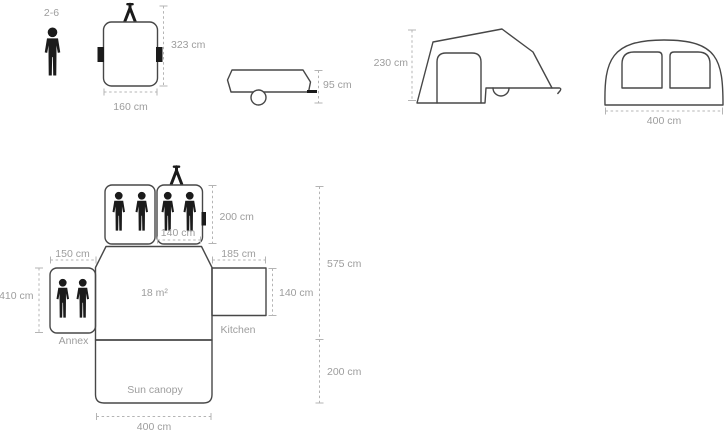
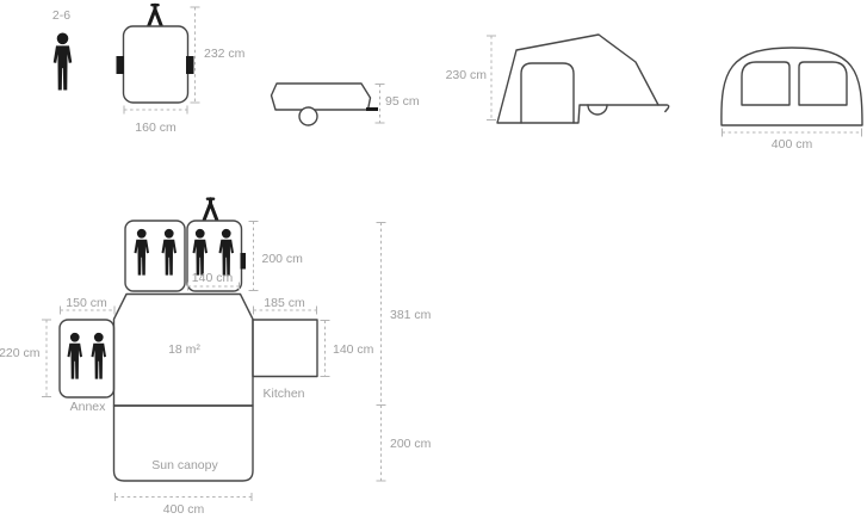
  2-6
- 323 cm
+ 232 cm
  160 cm
  95 cm
  230 cm
  400 cm
  200 cm
  140 cm
  150 cm
  185 cm
- 410 cm
+ 220 cm
  140 cm
- 575 cm
+ 381 cm
  200 cm
  400 cm
  18 m²
  Annex
  Kitchen
  Sun canopy
